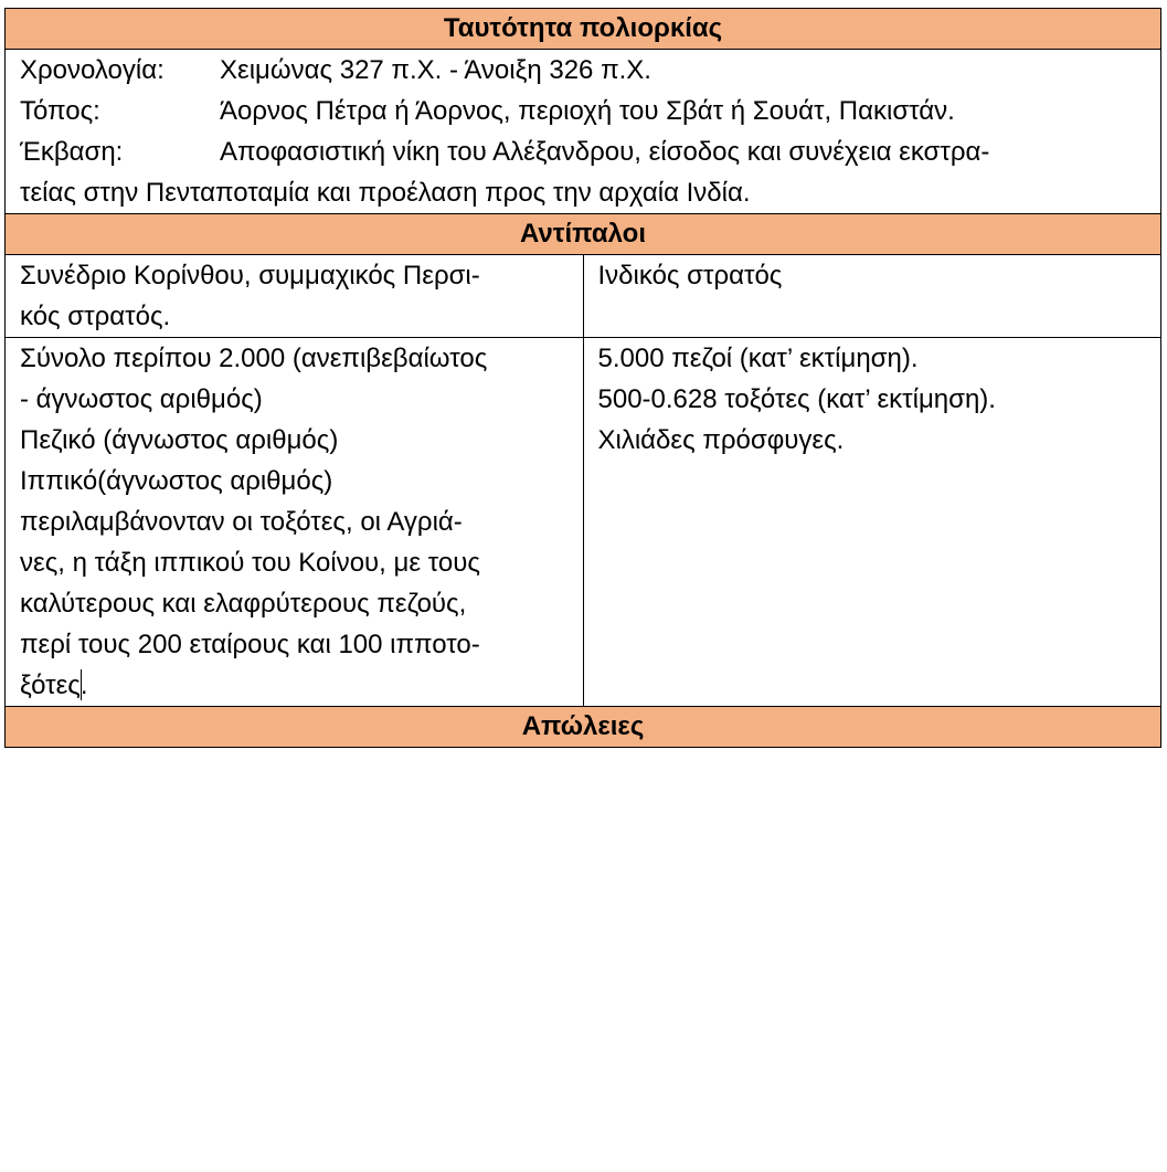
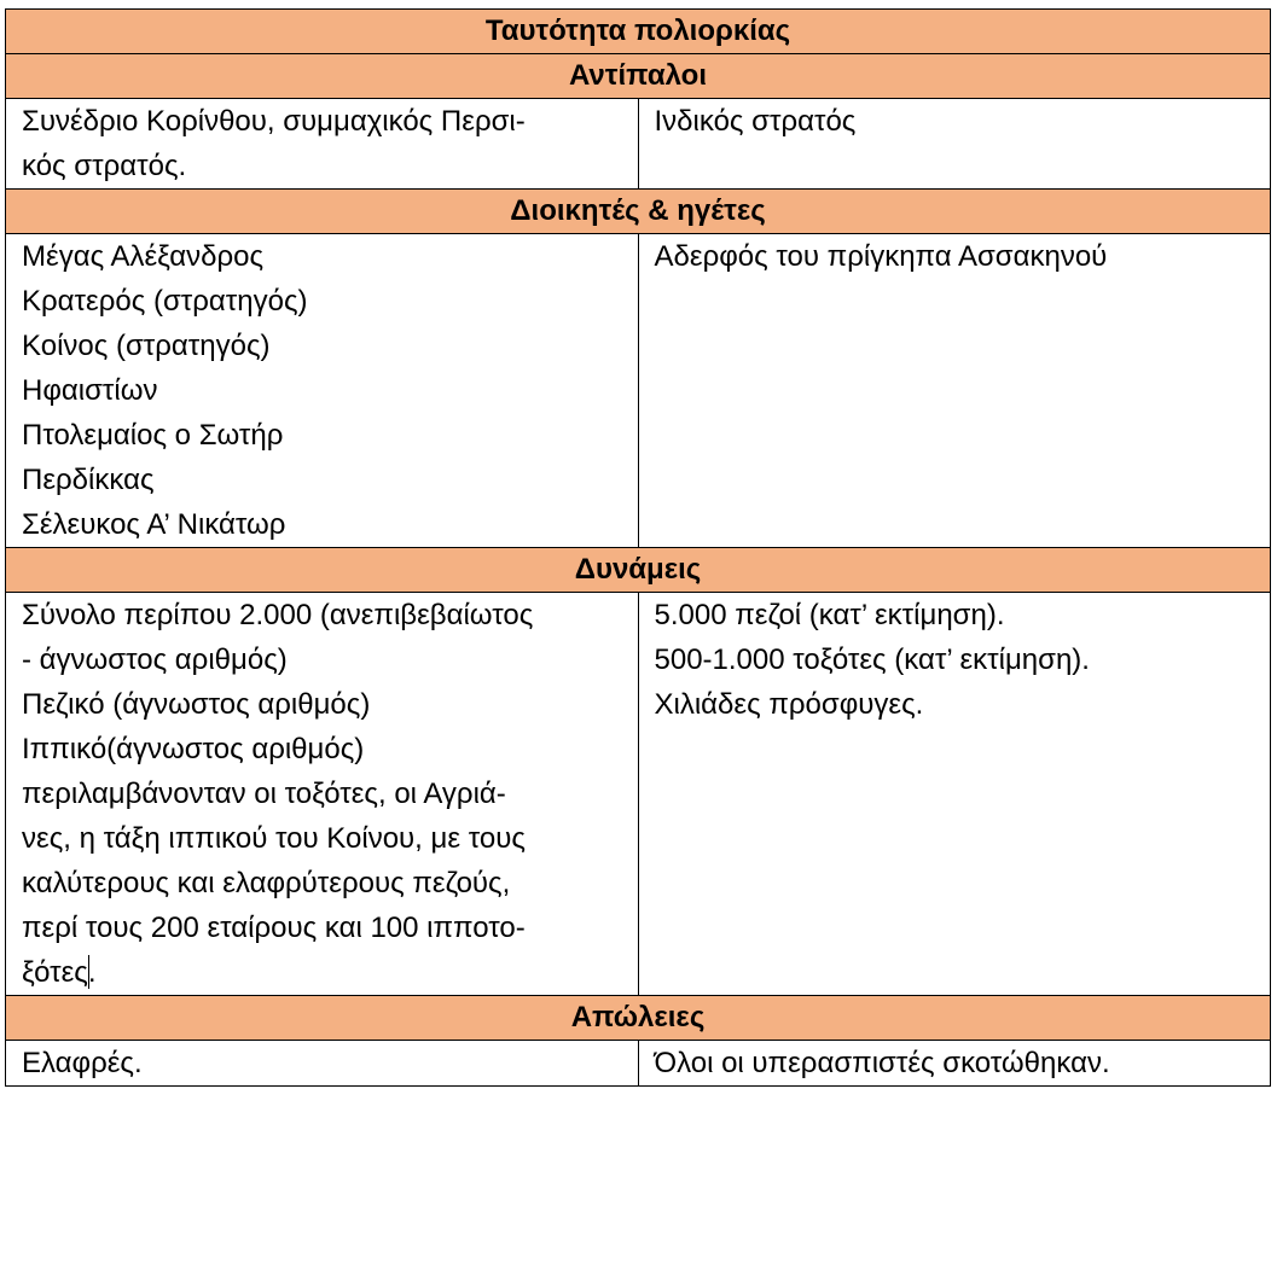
  Ταυτότητα πολιορκίας
- Χρονολογία: Χειμώνας 327 π.Χ. - Άνοιξη 326 π.Χ. Τόπος: Άορνος Πέτρα ή Άορνος, περιοχή του Σβάτ ή Σουάτ, Πακιστάν. Έκβαση: Αποφασιστική νίκη του Αλέξανδρου, είσοδος και συνέχεια εκστρα- τείας στην Πενταποταμία και προέλαση προς την αρχαία Ινδία.
  Αντίπαλοι
  Συνέδριο Κορίνθου, συμμαχικός Περσι- κός στρατός.	Ινδικός στρατός
+ Διοικητές & ηγέτες
+ Μέγας Αλέξανδρος Κρατερός (στρατηγός) Κοίνος (στρατηγός) Ηφαιστίων Πτολεμαίος ο Σωτήρ Περδίκκας Σέλευκος Α’ Νικάτωρ	Αδερφός του πρίγκηπα Ασσακηνού
+ Δυνάμεις
- Σύνολο περίπου 2.000 (ανεπιβεβαίωτος - άγνωστος αριθμός) Πεζικό (άγνωστος αριθμός) Ιππικό(άγνωστος αριθμός) περιλαμβάνονταν οι τοξότες, οι Αγριά- νες, η τάξη ιππικού του Κοίνου, με τους καλύτερους και ελαφρύτερους πεζούς, περί τους 200 εταίρους και 100 ιπποτο- ξότες.	5.000 πεζοί (κατ’ εκτίμηση). 500-0.628 τοξότες (κατ’ εκτίμηση). Χιλιάδες πρόσφυγες.
+ Σύνολο περίπου 2.000 (ανεπιβεβαίωτος - άγνωστος αριθμός) Πεζικό (άγνωστος αριθμός) Ιππικό(άγνωστος αριθμός) περιλαμβάνονταν οι τοξότες, οι Αγριά- νες, η τάξη ιππικού του Κοίνου, με τους καλύτερους και ελαφρύτερους πεζούς, περί τους 200 εταίρους και 100 ιπποτο- ξότες.	5.000 πεζοί (κατ’ εκτίμηση). 500-1.000 τοξότες (κατ’ εκτίμηση). Χιλιάδες πρόσφυγες.
  Απώλειες
+ Ελαφρές.	Όλοι οι υπερασπιστές σκοτώθηκαν.
